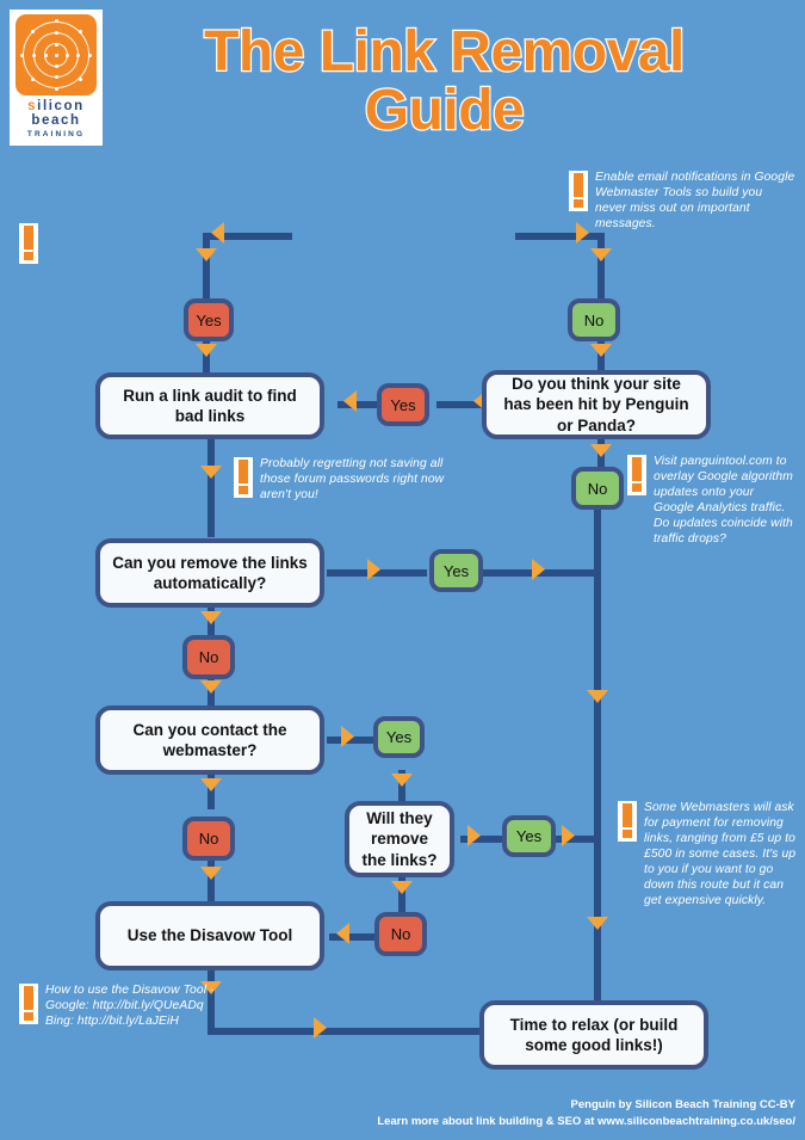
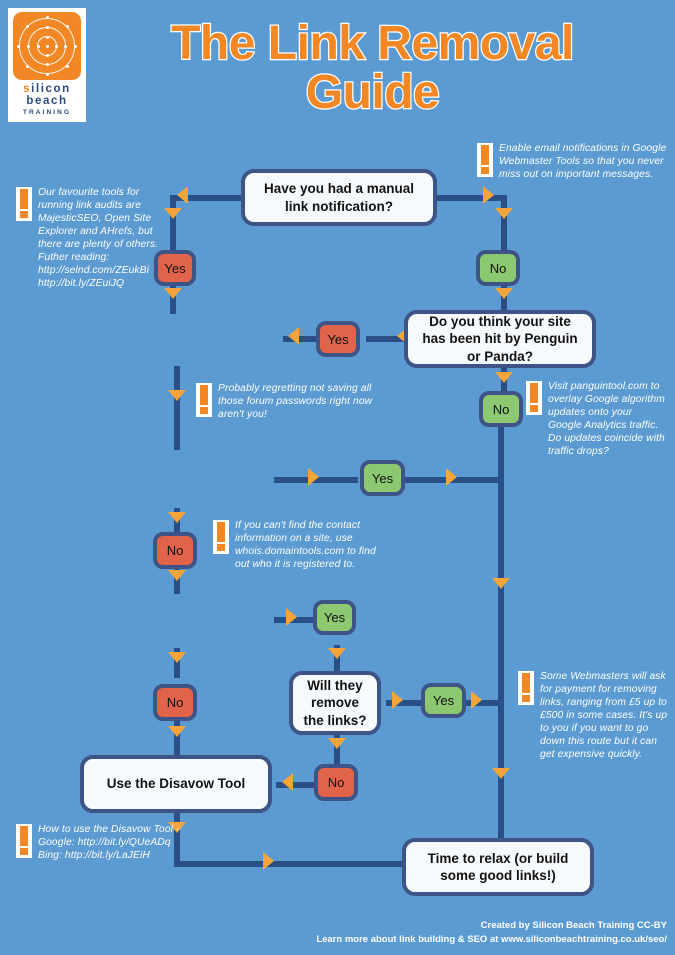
  silicon
  beach
  The Link Removal Guide
+ Have you had a manual link notification?
  Do you think your site has been hit by Penguin or Panda?
- Run a link audit to find bad links
- Can you remove the links automatically?
- Can you contact the webmaster?
  Will they remove the links?
  Use the Disavow Tool
  Time to relax (or build some good links!)
  Yes
  No
  Yes
  No
  Yes
  No
  Yes
  No
  Yes
  No
+ Our favourite tools for running link audits are MajesticSEO, Open Site Explorer and AHrefs, but there are plenty of others. Futher reading: http://selnd.com/ZEukBi http://bit.ly/ZEuiJQ
- Enable email notifications in Google Webmaster Tools so build you never miss out on important messages.
+ Enable email notifications in Google Webmaster Tools so that you never miss out on important messages.
  Probably regretting not saving all those forum passwords right now aren't you!
  Visit panguintool.com to overlay Google algorithm updates onto your Google Analytics traffic. Do updates coincide with traffic drops?
+ If you can't find the contact information on a site, use whois.domaintools.com to find out who it is registered to.
  Some Webmasters will ask for payment for removing links, ranging from £5 up to £500 in some cases. It's up to you if you want to go down this route but it can get expensive quickly.
  How to use the Disavow Tool - Google: http://bit.ly/QUeADq Bing: http://bit.ly/LaJEiH
- Penguin by Silicon Beach Training CC-BY
+ Created by Silicon Beach Training CC-BY
  Learn more about link building & SEO at www.siliconbeachtraining.co.uk/seo/
